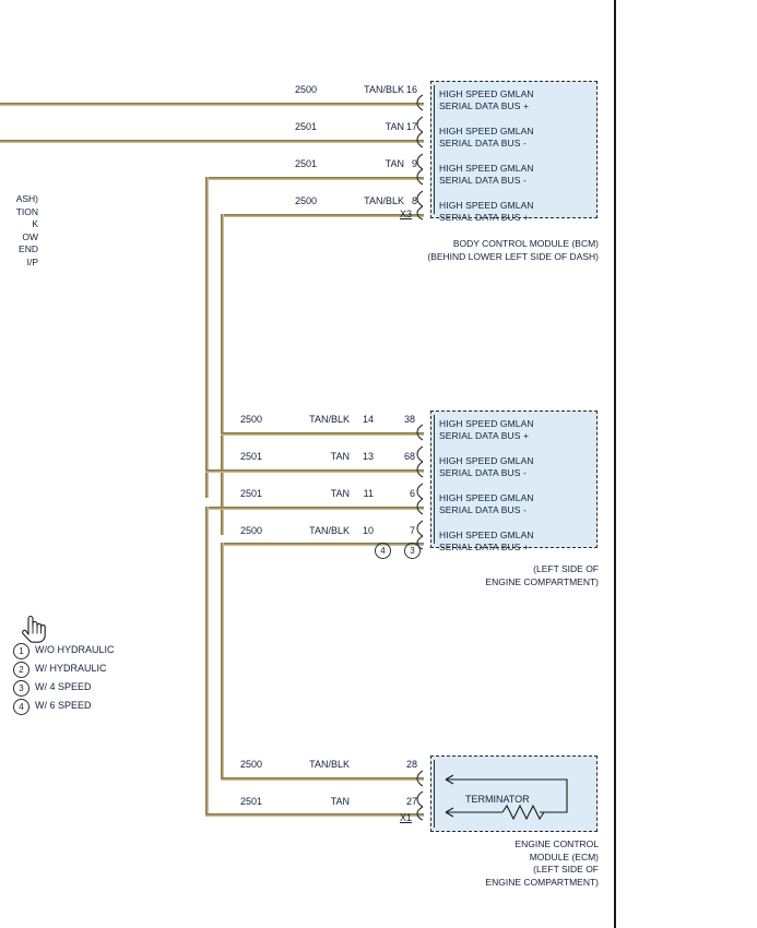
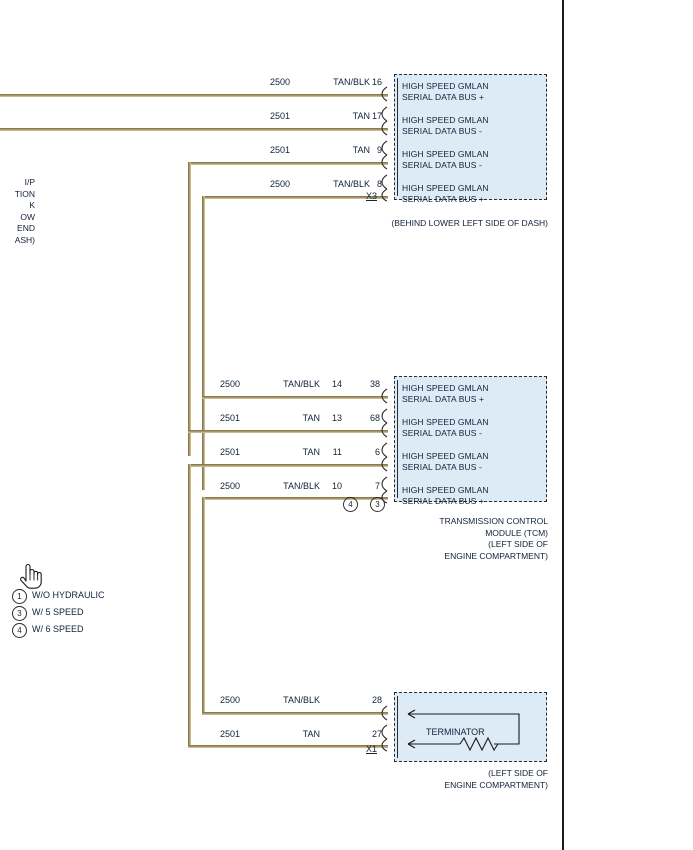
- ASH)
+ I/P
  TION
  K
  OW
  END
- I/P
+ ASH)
  2500
  TAN/BLK
  16
  2501
  TAN
  17
  2501
  TAN
  9
  2500
  TAN/BLK
  8
  X3
  HIGH SPEED GMLAN
  SERIAL DATA BUS +
  HIGH SPEED GMLAN
  SERIAL DATA BUS -
  HIGH SPEED GMLAN
  SERIAL DATA BUS -
  HIGH SPEED GMLAN
  SERIAL DATA BUS +
- BODY CONTROL MODULE (BCM)
  (BEHIND LOWER LEFT SIDE OF DASH)
  2500
  TAN/BLK
  14
  38
  2501
  TAN
  13
  68
  2501
  TAN
  11
  6
  2500
  TAN/BLK
  10
  7
  4
  3
  HIGH SPEED GMLAN
  SERIAL DATA BUS +
  HIGH SPEED GMLAN
  SERIAL DATA BUS -
  HIGH SPEED GMLAN
  SERIAL DATA BUS -
  HIGH SPEED GMLAN
  SERIAL DATA BUS +
+ TRANSMISSION CONTROL
+ MODULE (TCM)
  (LEFT SIDE OF
  ENGINE COMPARTMENT)
  TERMINATOR
  2500
  TAN/BLK
  28
  2501
  TAN
  27
  X1
- ENGINE CONTROL
- MODULE (ECM)
  (LEFT SIDE OF
  ENGINE COMPARTMENT)
  1
  W/O HYDRAULIC
- 2
- W/ HYDRAULIC
  3
- W/ 4 SPEED
+ W/ 5 SPEED
  4
  W/ 6 SPEED
